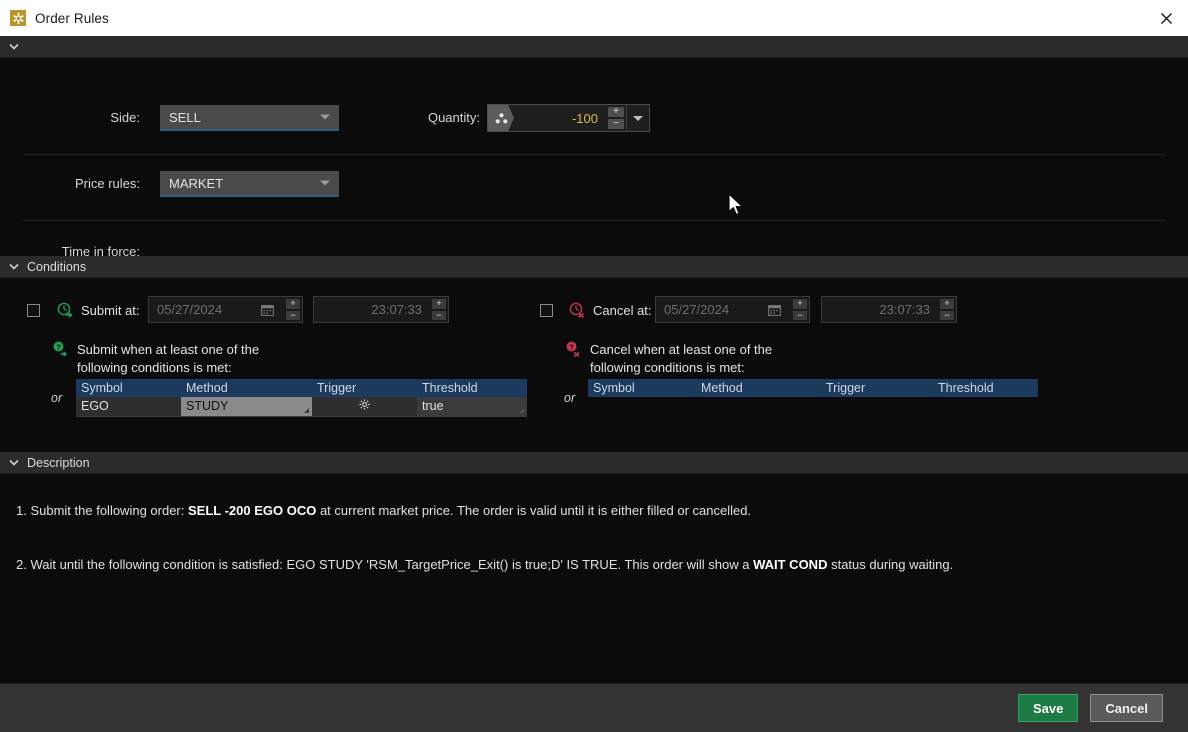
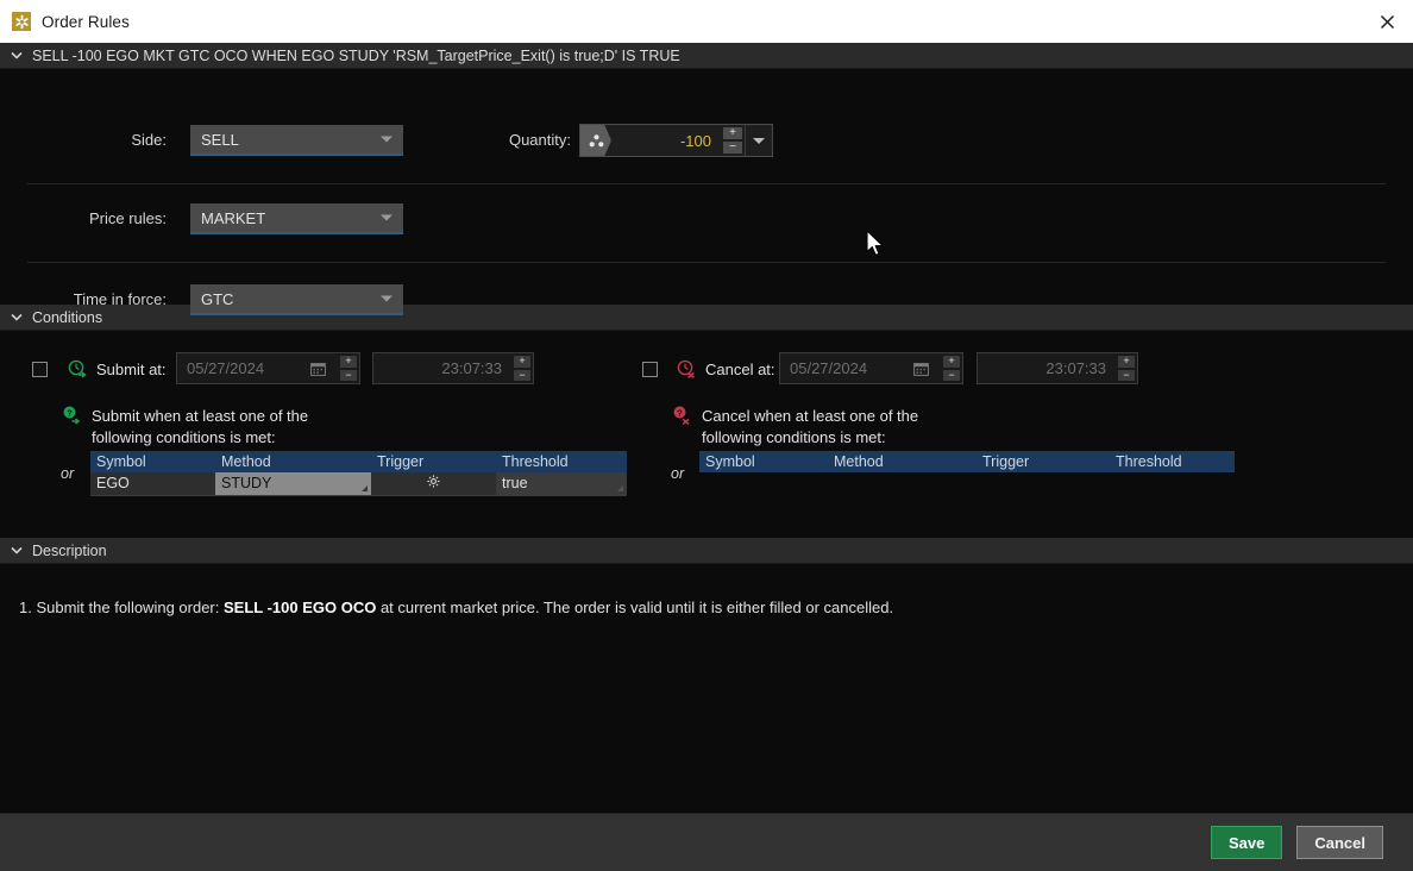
  Order Rules
+ SELL -100 EGO MKT GTC OCO WHEN EGO STUDY 'RSM_TargetPrice_Exit() is true;D' IS TRUE
  Side:
  SELL
  Quantity:
  -100
  +
  −
  Price rules:
  MARKET
  Time in force:
+ GTC
  Conditions
  Submit at:
  05/27/2024
  +
  −
  23:07:33
  +
  −
  ?
  Submit when at least one of the
  following conditions is met:
  or
  Symbol	Method	Trigger	Threshold
  EGO	STUDY		true
  Cancel at:
  05/27/2024
  +
  −
  23:07:33
  +
  −
  ?
  Cancel when at least one of the
  following conditions is met:
  or
  Symbol	Method	Trigger	Threshold
  Description
- 1. Submit the following order: SELL -200 EGO OCO at current market price. The order is valid until it is either filled or cancelled.
+ 1. Submit the following order: SELL -100 EGO OCO at current market price. The order is valid until it is either filled or cancelled.
- 2. Wait until the following condition is satisfied: EGO STUDY 'RSM_TargetPrice_Exit() is true;D' IS TRUE. This order will show a WAIT COND status during waiting.
  Save
  Cancel
